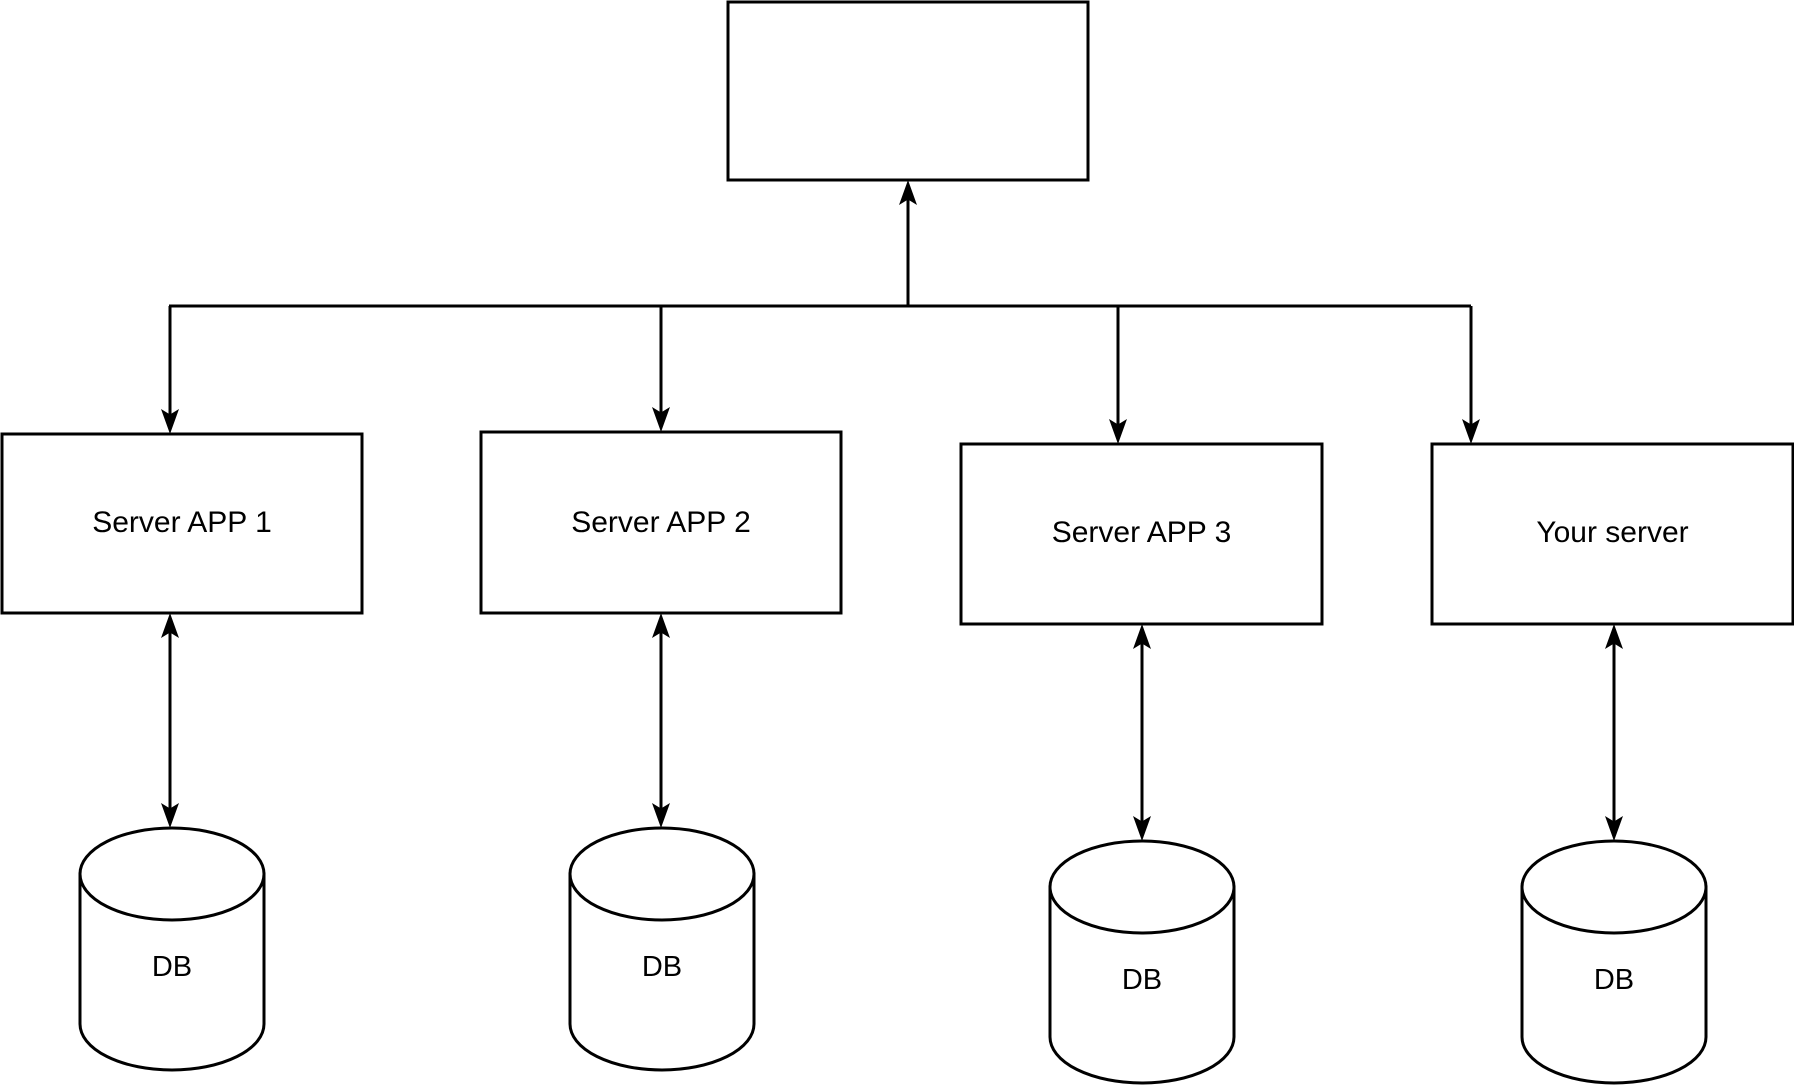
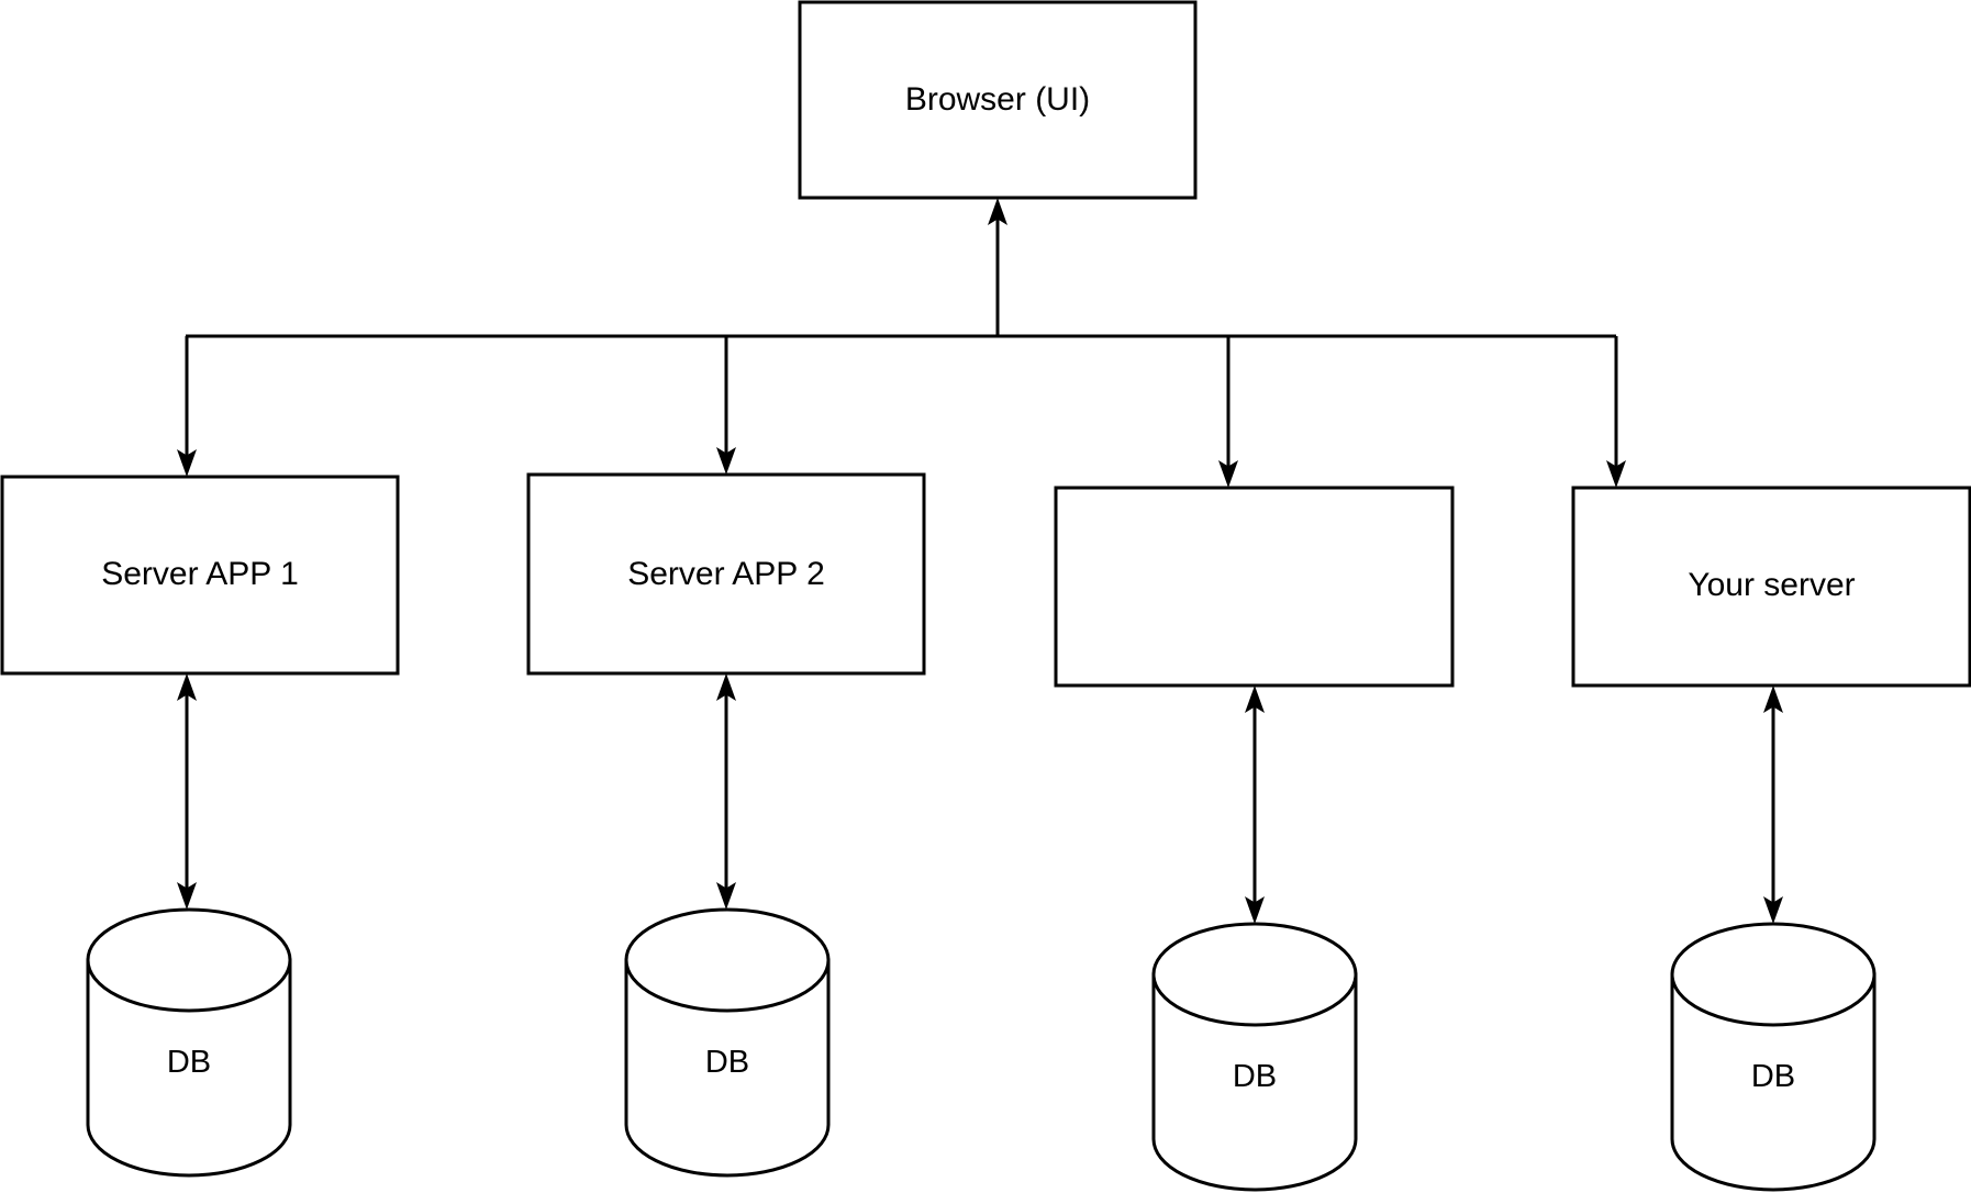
+ Browser (UI)
  Server APP 1
  Server APP 2
- Server APP 3
  Your server
  DB
  DB
  DB
  DB
